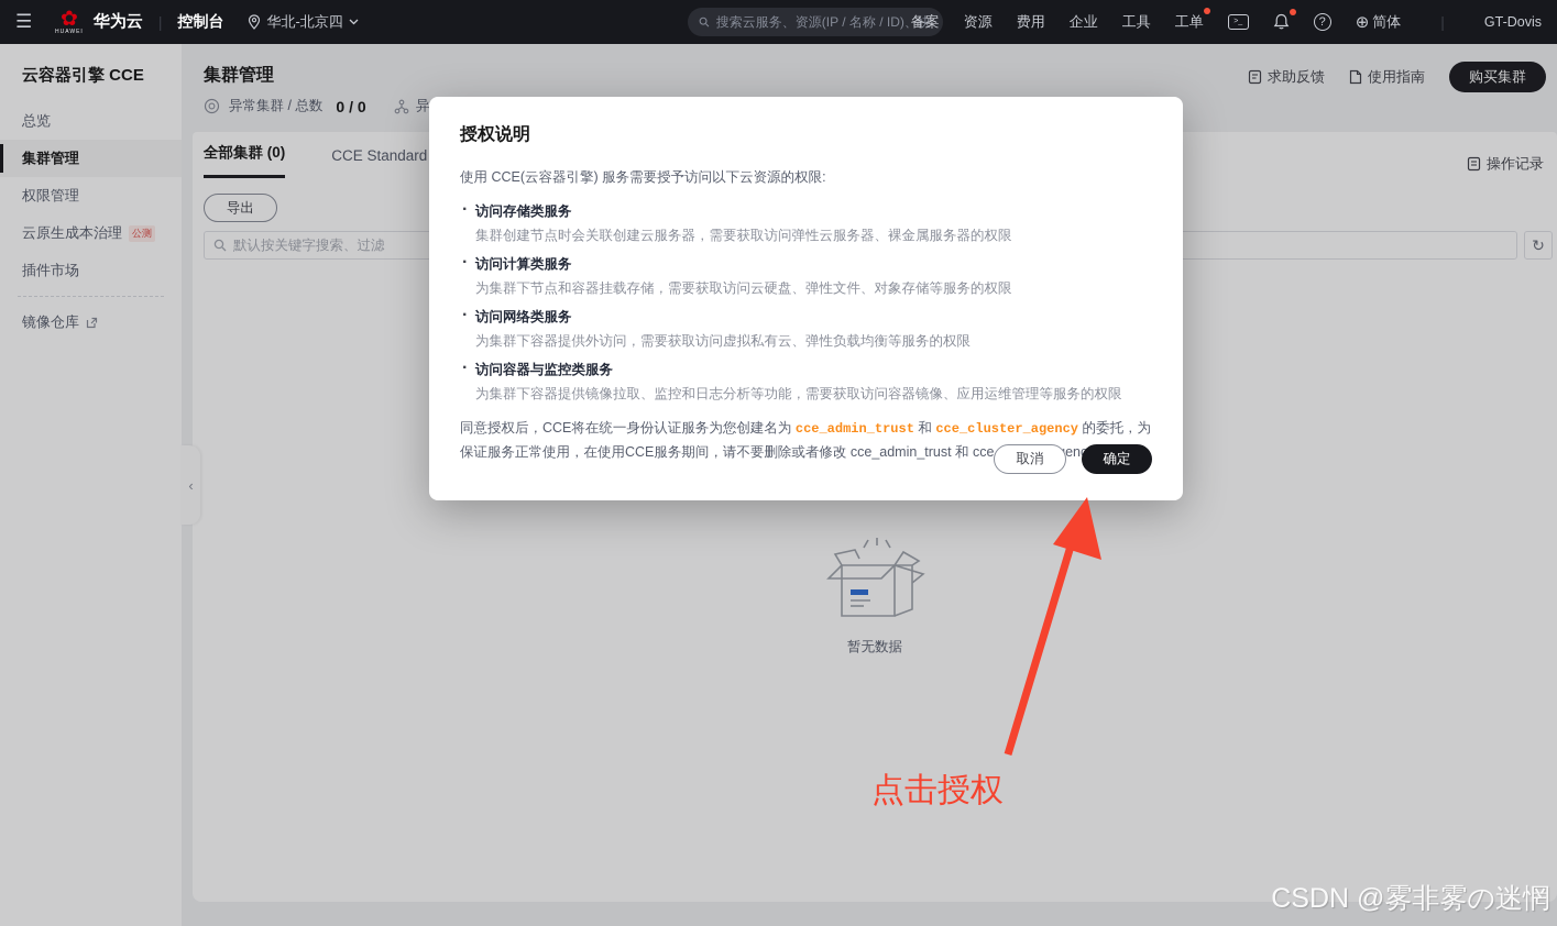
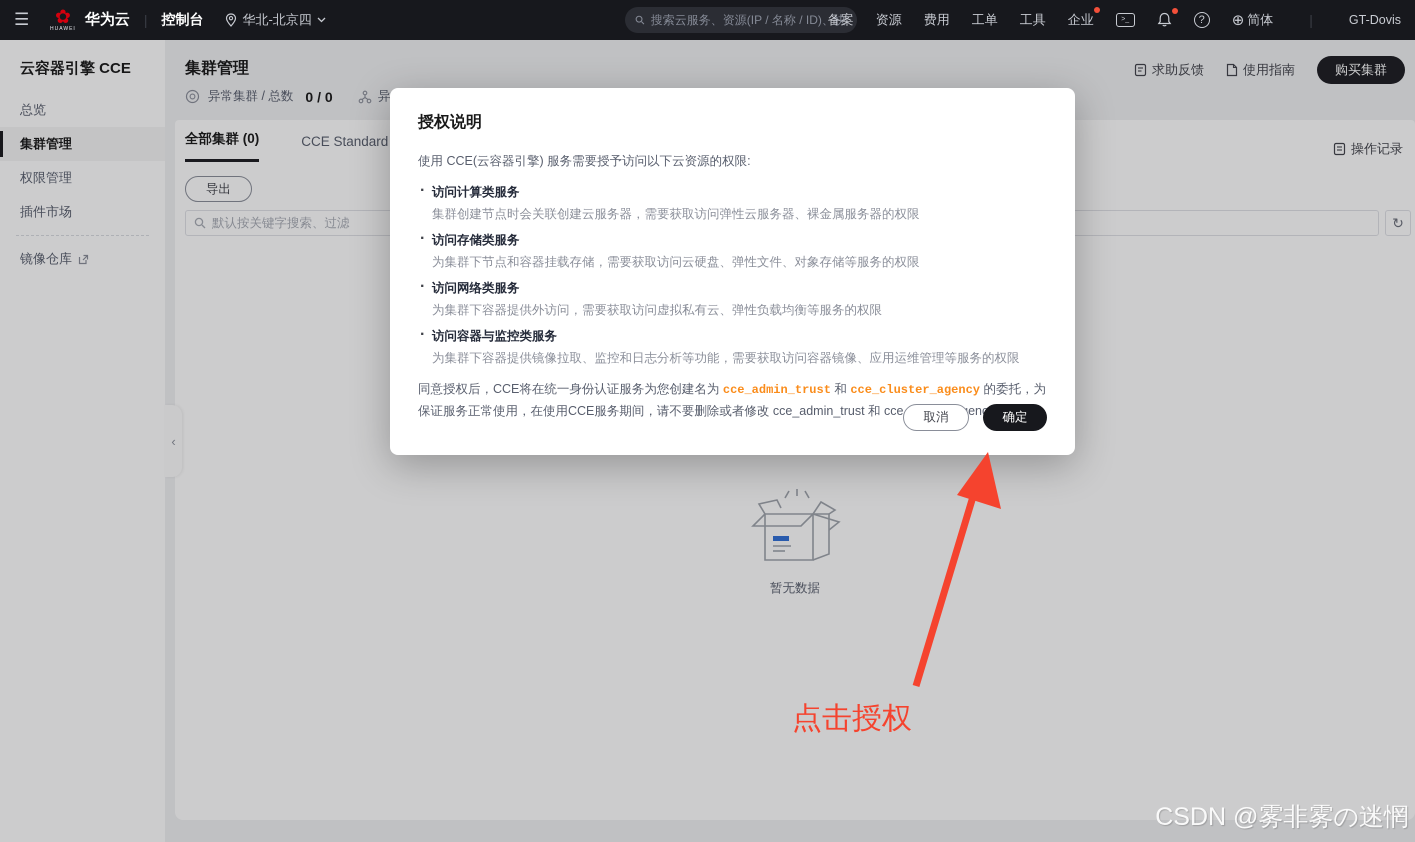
  ☰
  ✿
  华为云
  |
  控制台
  华北-北京四
  搜索云服务、资源(IP / 名称 / ID)、快
  备案
  资源
  费用
- 企业
+ 工单
  工具
- 工单
+ 企业
  ?
  ⊕
  简体
  |
  GT-Dovis
  云容器引擎 CCE
  总览
  集群管理
  权限管理
- 云原生成本治理
- 公测
  插件市场
  镜像仓库
  集群管理
  求助反馈
  使用指南
  购买集群
  异常集群 / 总数
  0 / 0
  全部集群 (0)
  CCE Standard
  操作记录
  导出
  默认按关键字搜索、过滤
  ↻
  暂无数据
  ‹
  授权说明
  使用 CCE(云容器引擎) 服务需要授予访问以下云资源的权限:
- 访问存储类服务
+ 访问计算类服务
  集群创建节点时会关联创建云服务器，需要获取访问弹性云服务器、裸金属服务器的权限
- 访问计算类服务
+ 访问存储类服务
  为集群下节点和容器挂载存储，需要获取访问云硬盘、弹性文件、对象存储等服务的权限
  访问网络类服务
  为集群下容器提供外访问，需要获取访问虚拟私有云、弹性负载均衡等服务的权限
  访问容器与监控类服务
  为集群下容器提供镜像拉取、监控和日志分析等功能，需要获取访问容器镜像、应用运维管理等服务的权限
  同意授权后，CCE将在统一身份认证服务为您创建名为 cce_admin_trust 和 cce_cluster_agency 的委托，为保证服务正常使用，在使用CCE服务期间，请不要删除或者修改 cce_admin_trust 和 cceen
  取消
  确定
  点击授权
  CSDN @雾非雾の迷惘
